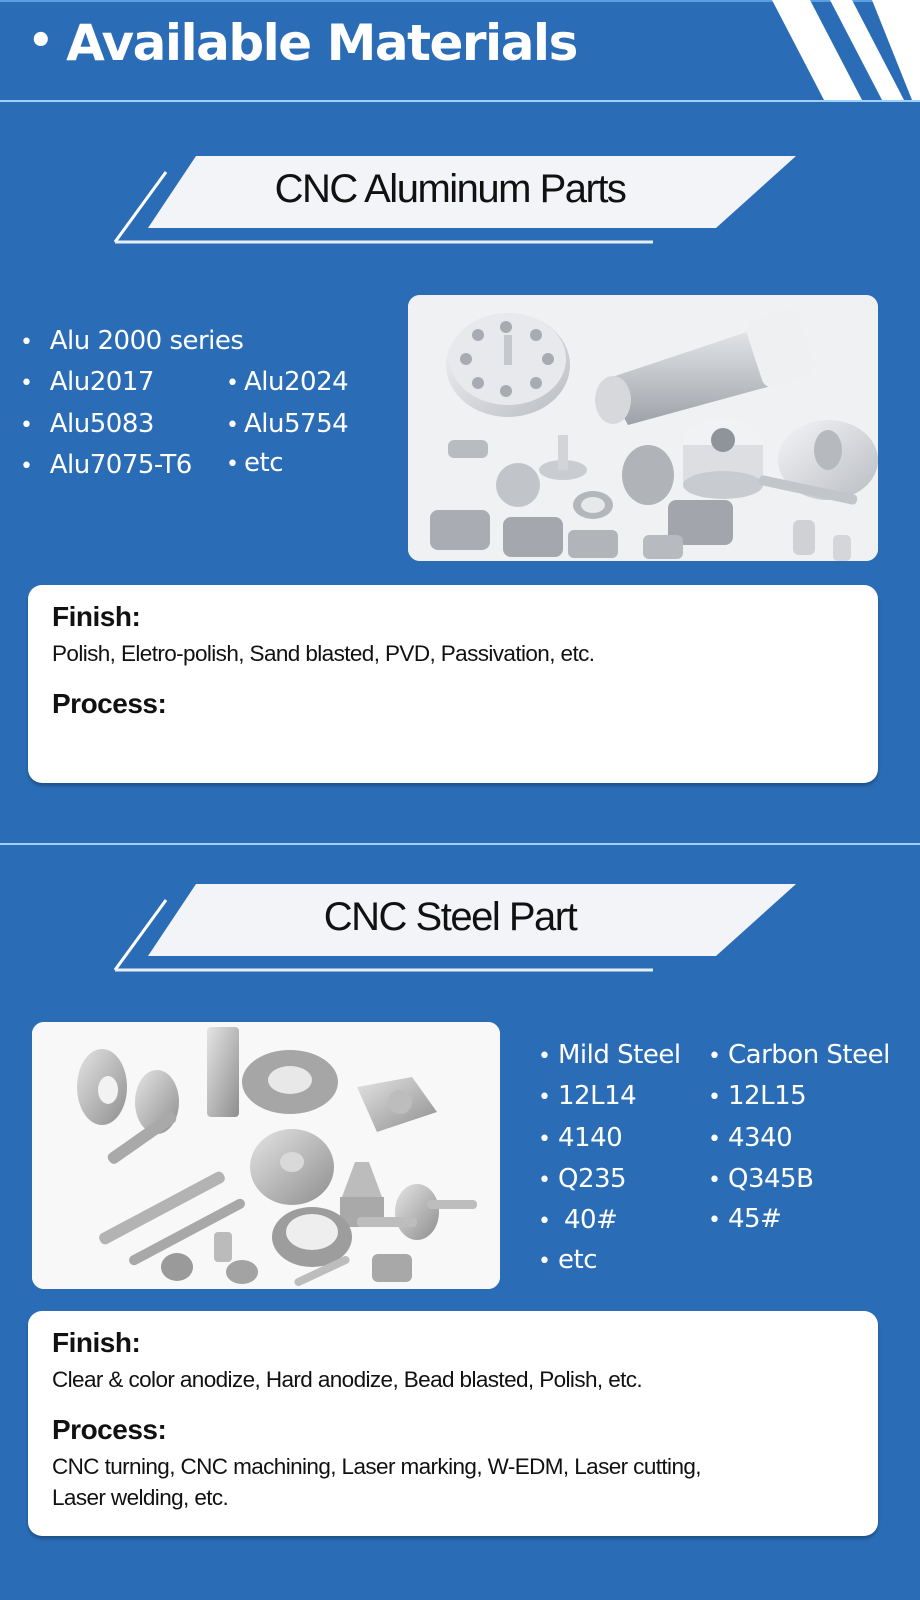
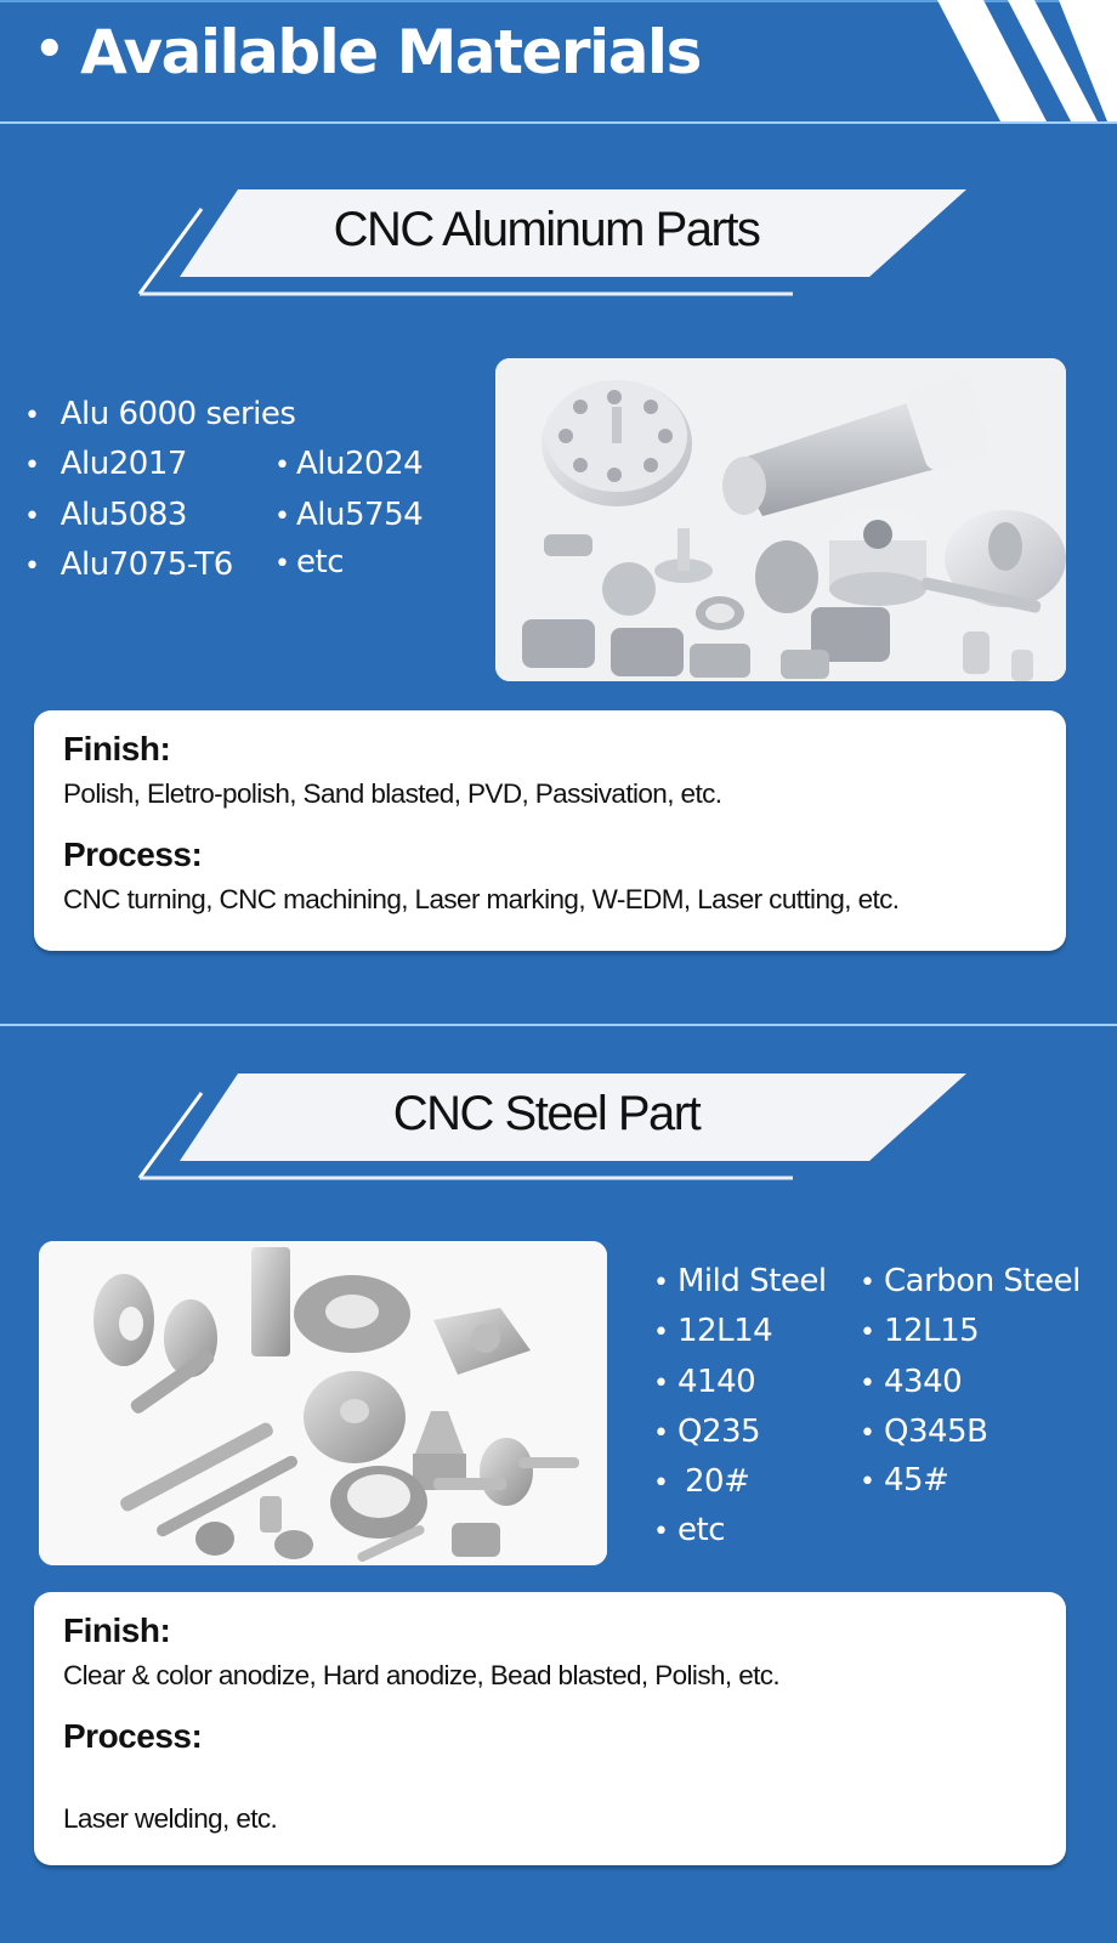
  • Available Materials
  CNC Aluminum Parts
- • Alu 2000 series
+ • Alu 6000 series
  • Alu2017
  • Alu2024
  • Alu5083
  • Alu5754
  • Alu7075-T6
  • etc
  Finish:
  Polish, Eletro-polish, Sand blasted, PVD, Passivation, etc.
  Process:
+ CNC turning, CNC machining, Laser marking, W-EDM, Laser cutting, etc.
  CNC Steel Part
  • Mild Steel
  • Carbon Steel
  • 12L14
  • 12L15
  • 4140
  • 4340
  • Q235
  • Q345B
- • 40#
+ • 20#
  • 45#
  • etc
  Finish:
  Clear & color anodize, Hard anodize, Bead blasted, Polish, etc.
  Process:
- CNC turning, CNC machining, Laser marking, W-EDM, Laser cutting,
  Laser welding, etc.
